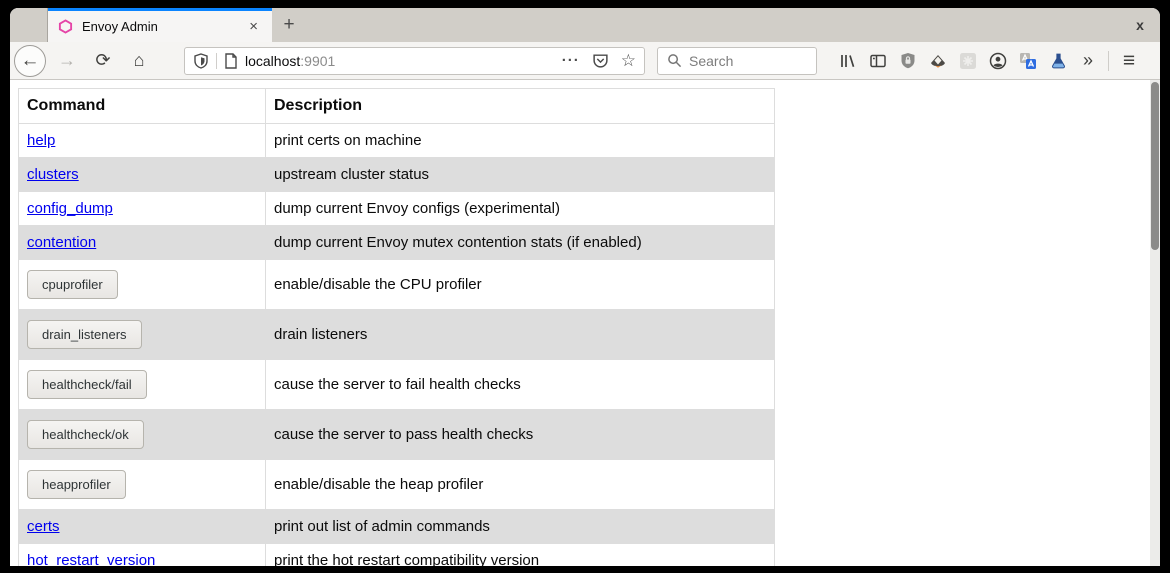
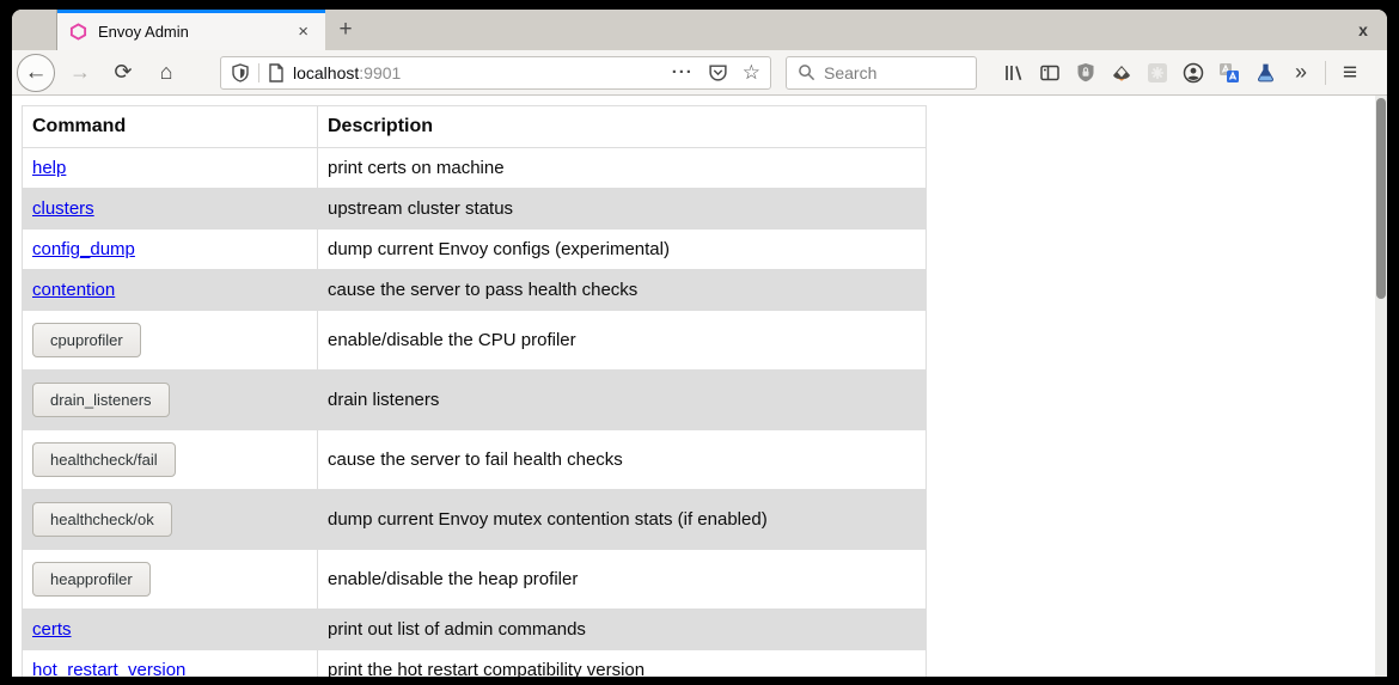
  Envoy Admin
  ×
  +
  x
  ←
  →
  ⟳
  ⌂
  localhost
  :9901
  ···
  ☆
  Search
  »
  ≡
  Command	Description
  help	print certs on machine
  clusters	upstream cluster status
  config_dump	dump current Envoy configs (experimental)
- contention	dump current Envoy mutex contention stats (if enabled)
+ contention	cause the server to pass health checks
  cpuprofiler	enable/disable the CPU profiler
  drain_listeners	drain listeners
  healthcheck/fail	cause the server to fail health checks
- healthcheck/ok	cause the server to pass health checks
+ healthcheck/ok	dump current Envoy mutex contention stats (if enabled)
  heapprofiler	enable/disable the heap profiler
  certs	print out list of admin commands
  hot_restart_version	print the hot restart compatibility version
